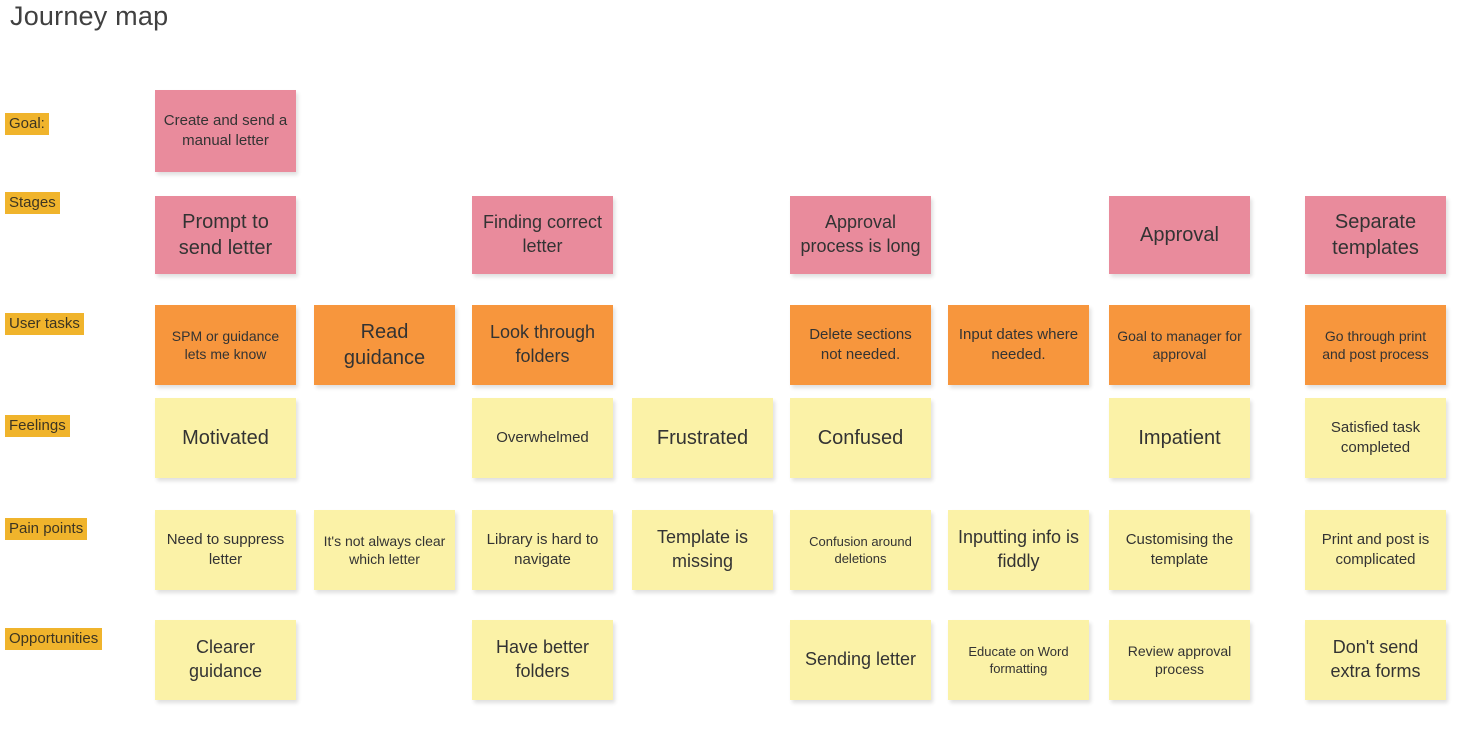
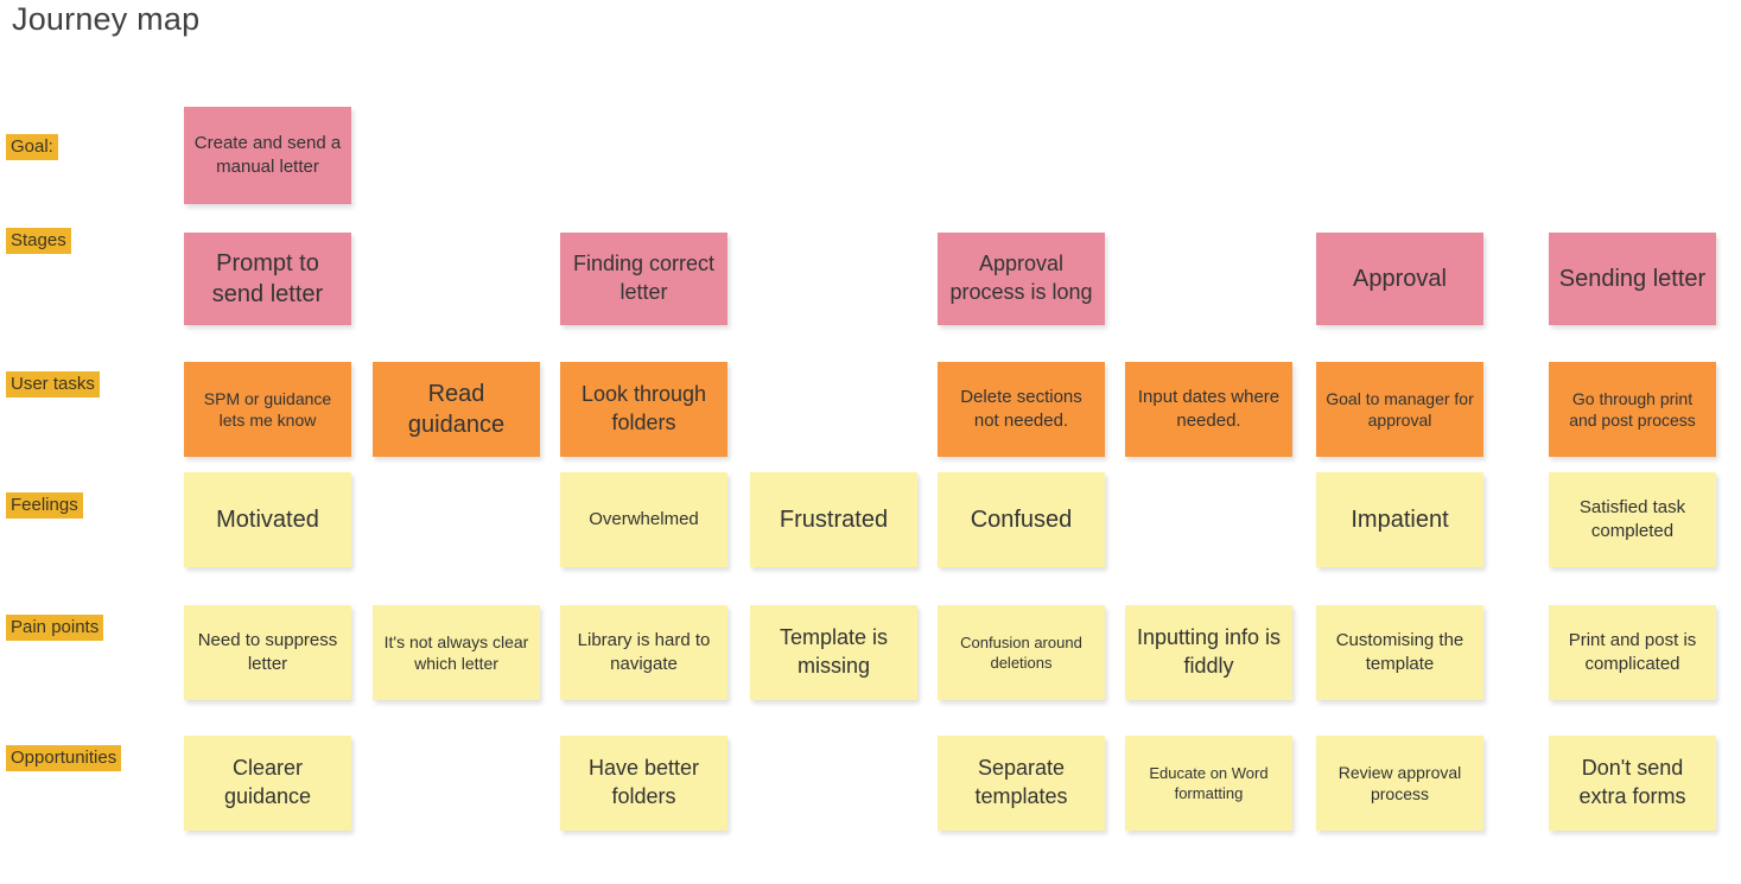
  Journey map
  Goal:
  Create and send a manual letter
  Stages
  Prompt to send letter
  Finding correct letter
  Approval process is long
  Approval
- Separate templates
+ Sending letter
  User tasks
  SPM or guidance lets me know
  Read guidance
  Look through folders
  Delete sections not needed.
  Input dates where needed.
  Goal to manager for approval
  Go through print and post process
  Feelings
  Motivated
  Overwhelmed
  Frustrated
  Confused
  Impatient
  Satisfied task completed
  Pain points
  Need to suppress letter
  It's not always clear which letter
  Library is hard to navigate
  Template is missing
  Confusion around deletions
  Inputting info is fiddly
  Customising the template
  Print and post is complicated
  Opportunities
  Clearer guidance
  Have better folders
- Sending letter
+ Separate templates
  Educate on Word formatting
  Review approval process
  Don't send extra forms
